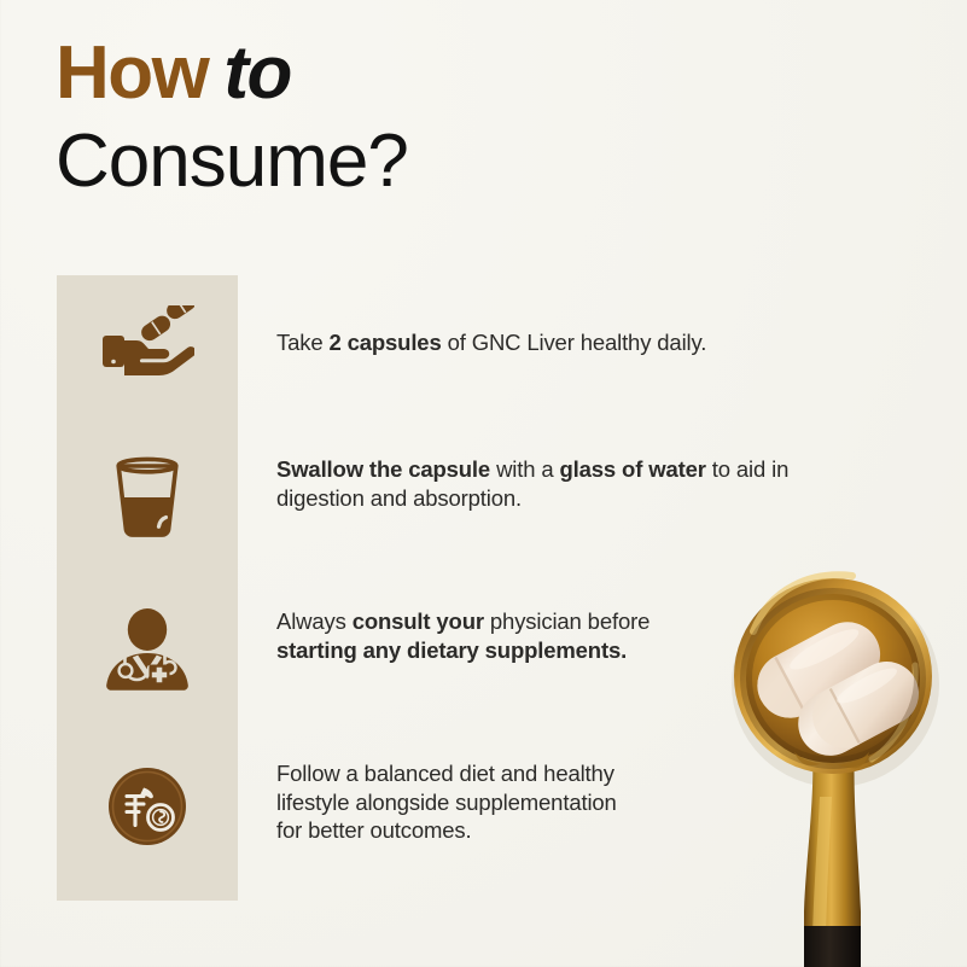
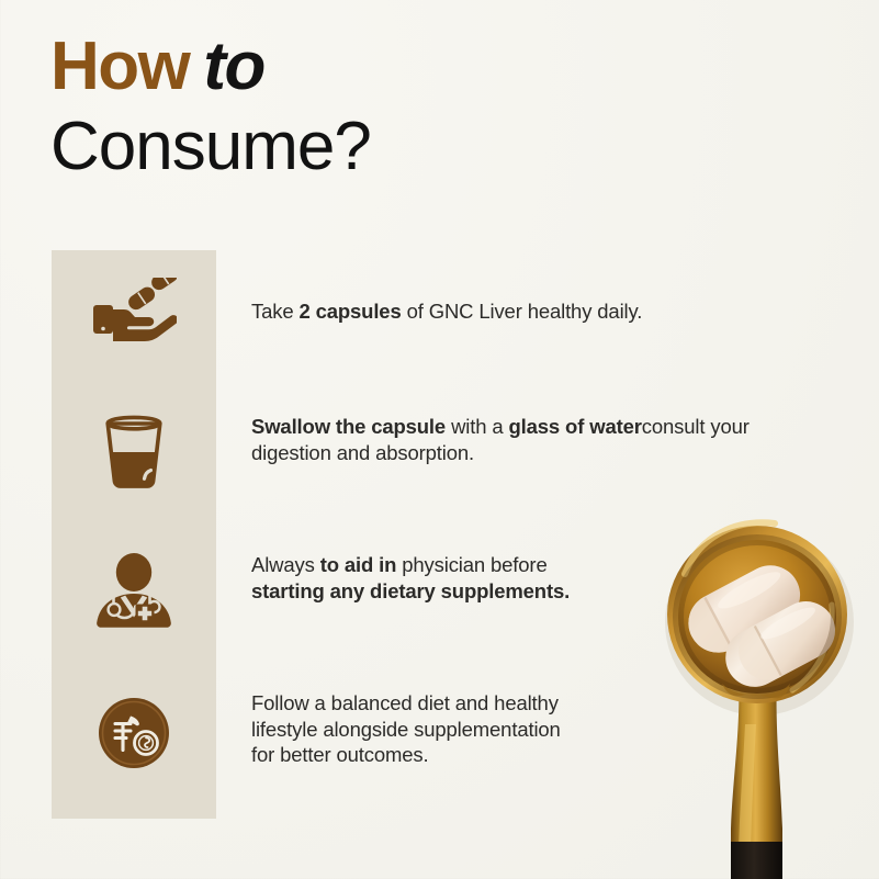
  How to
  Consume?
  Take 2 capsules of GNC Liver healthy daily.
- Swallow the capsule with a glass of water to aid in
+ Swallow the capsule with a glass of waterconsult your
  digestion and absorption.
- Always consult your physician before
+ Always to aid in physician before
  starting any dietary supplements.
  Follow a balanced diet and healthy
  lifestyle alongside supplementation
  for better outcomes.
